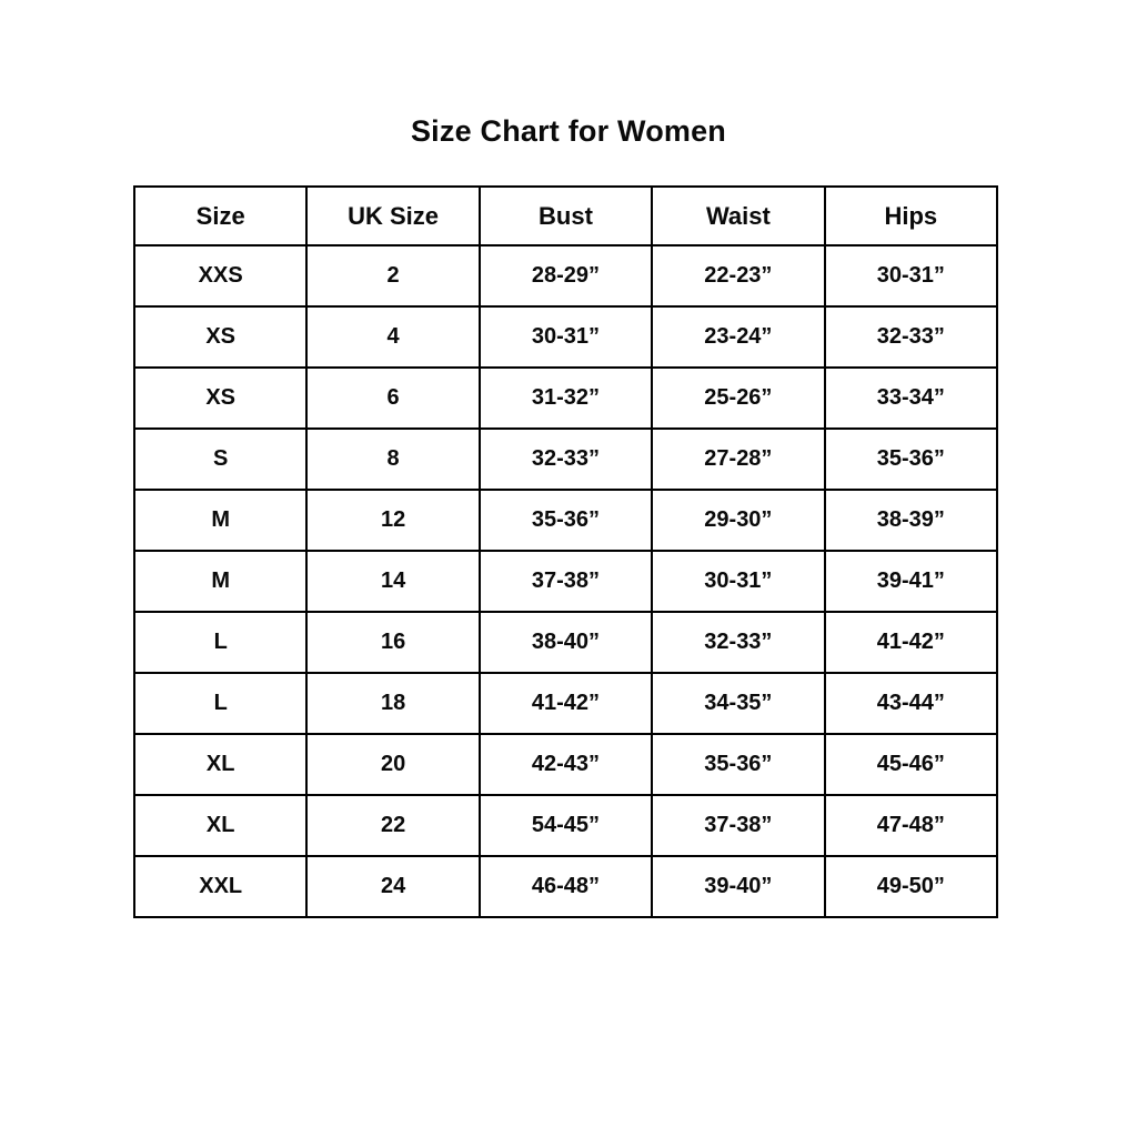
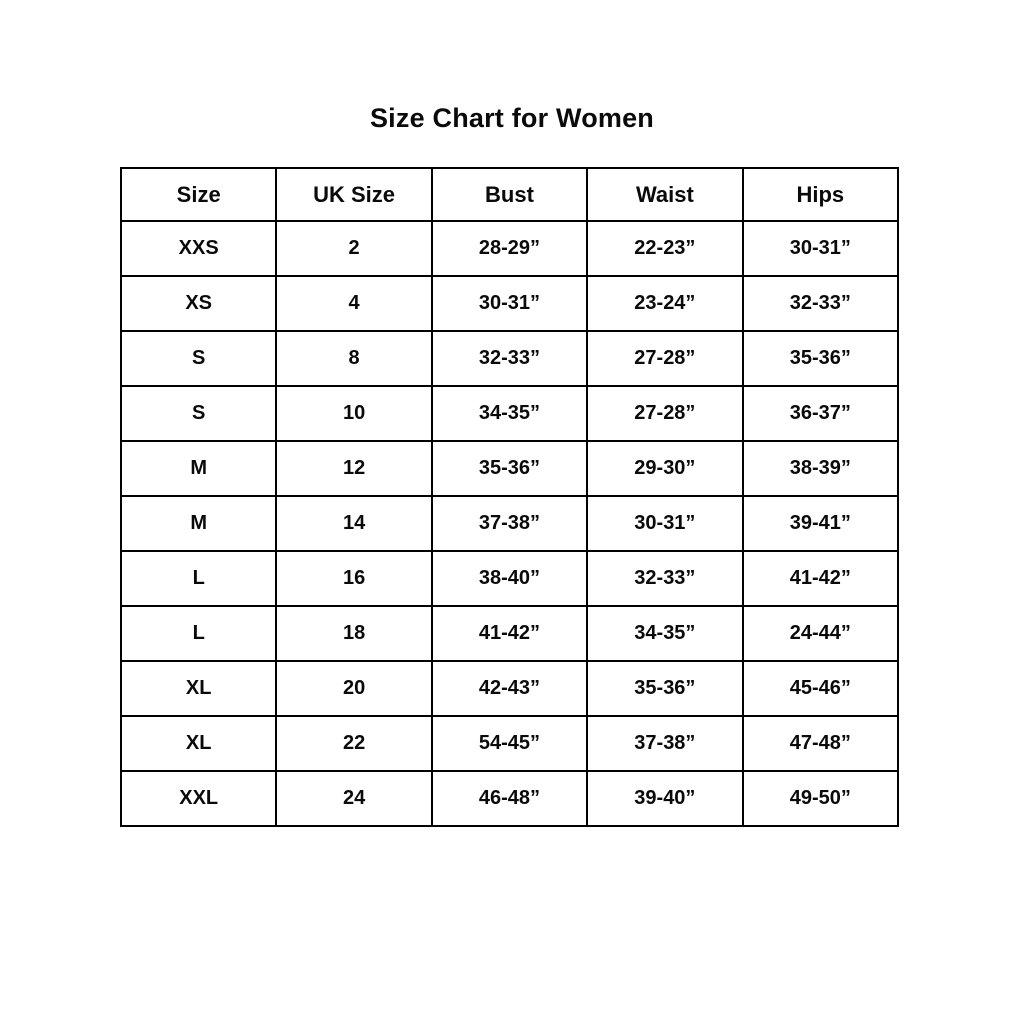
  Size Chart for Women
  Size	UK Size	Bust	Waist	Hips
  XXS	2	28-29”	22-23”	30-31”
  XS	4	30-31”	23-24”	32-33”
- XS	6	31-32”	25-26”	33-34”
  S	8	32-33”	27-28”	35-36”
+ S	10	34-35”	27-28”	36-37”
  M	12	35-36”	29-30”	38-39”
  M	14	37-38”	30-31”	39-41”
  L	16	38-40”	32-33”	41-42”
- L	18	41-42”	34-35”	43-44”
+ L	18	41-42”	34-35”	24-44”
  XL	20	42-43”	35-36”	45-46”
  XL	22	54-45”	37-38”	47-48”
  XXL	24	46-48”	39-40”	49-50”
